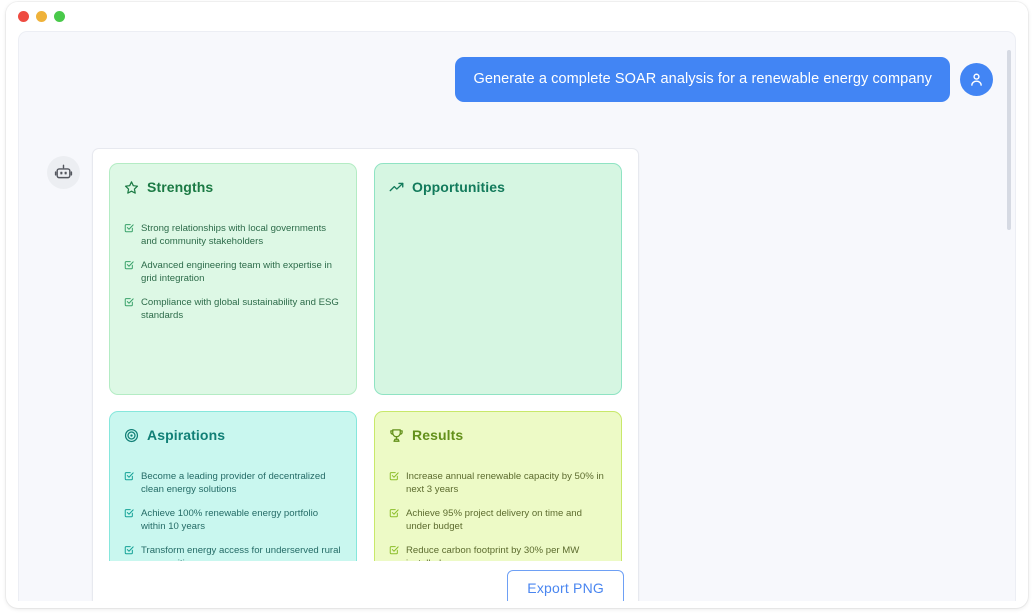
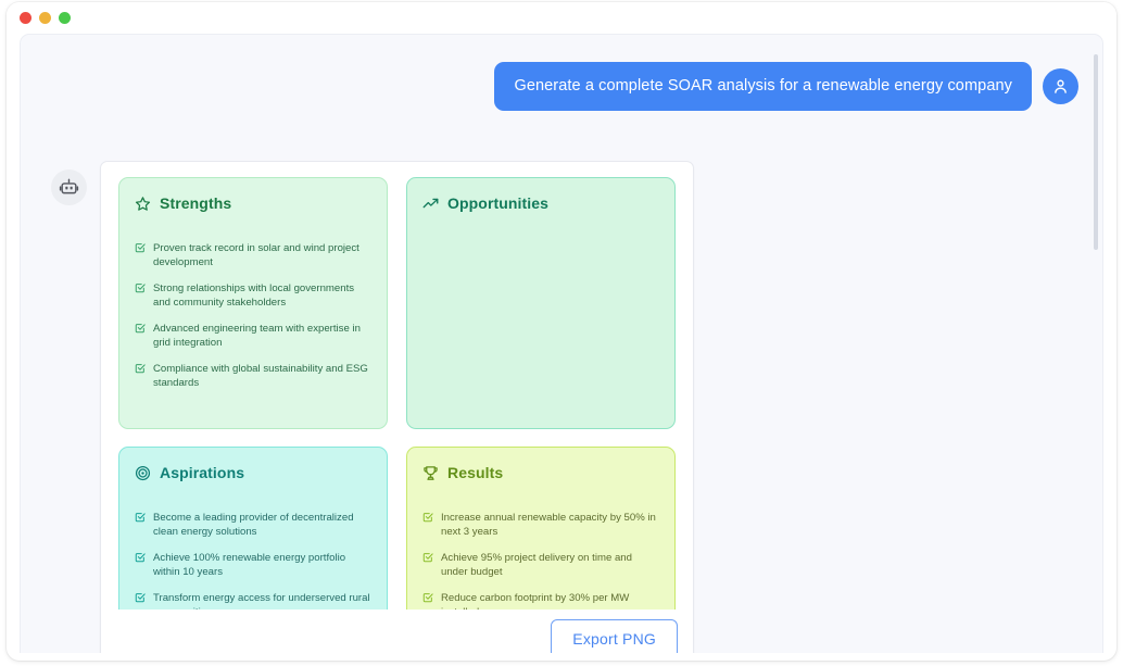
  Generate a complete SOAR analysis for a renewable energy company
  Strengths
+ Proven track record in solar and wind project development
  Strong relationships with local governments and community stakeholders
  Advanced engineering team with expertise in grid integration
  Compliance with global sustainability and ESG standards
  Opportunities
  Aspirations
  Become a leading provider of decentralized clean energy solutions
  Achieve 100% renewable energy portfolio within 10 years
  Transform energy access for underserved rural
  Results
  Increase annual renewable capacity by 50% in next 3 years
  Achieve 95% project delivery on time and under budget
  Reduce carbon footprint by 30% per MW
  Export PNG
